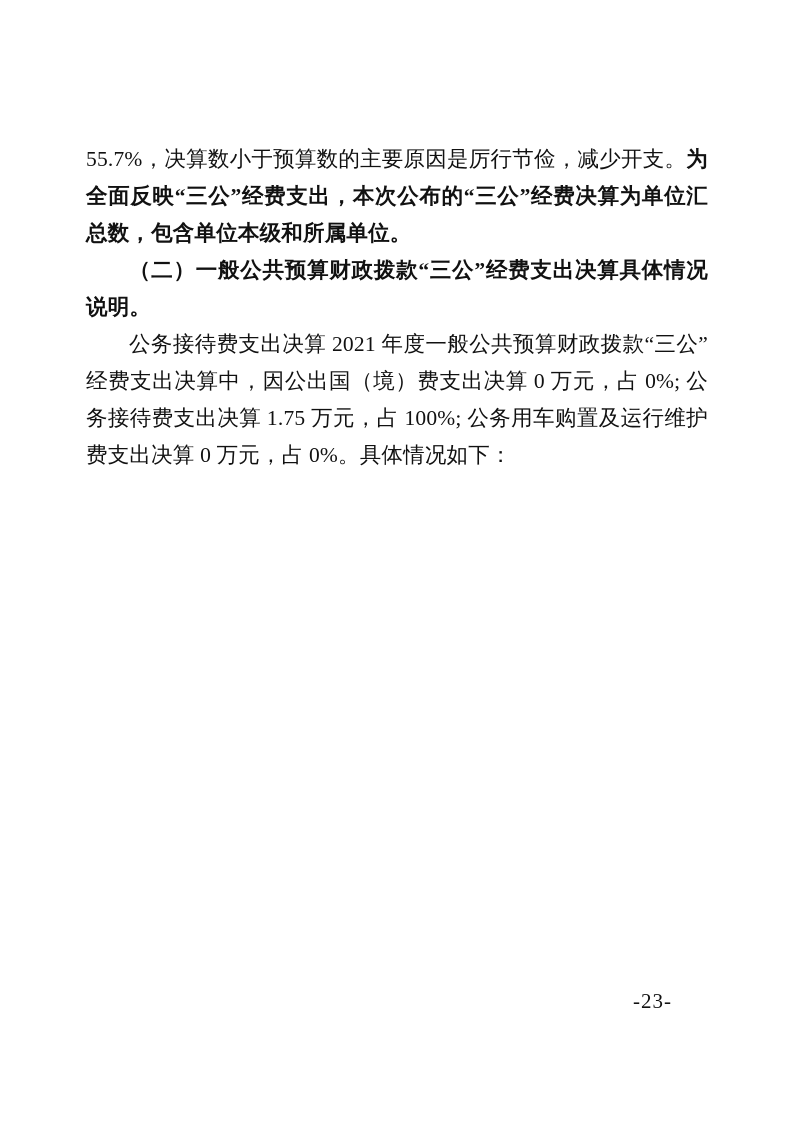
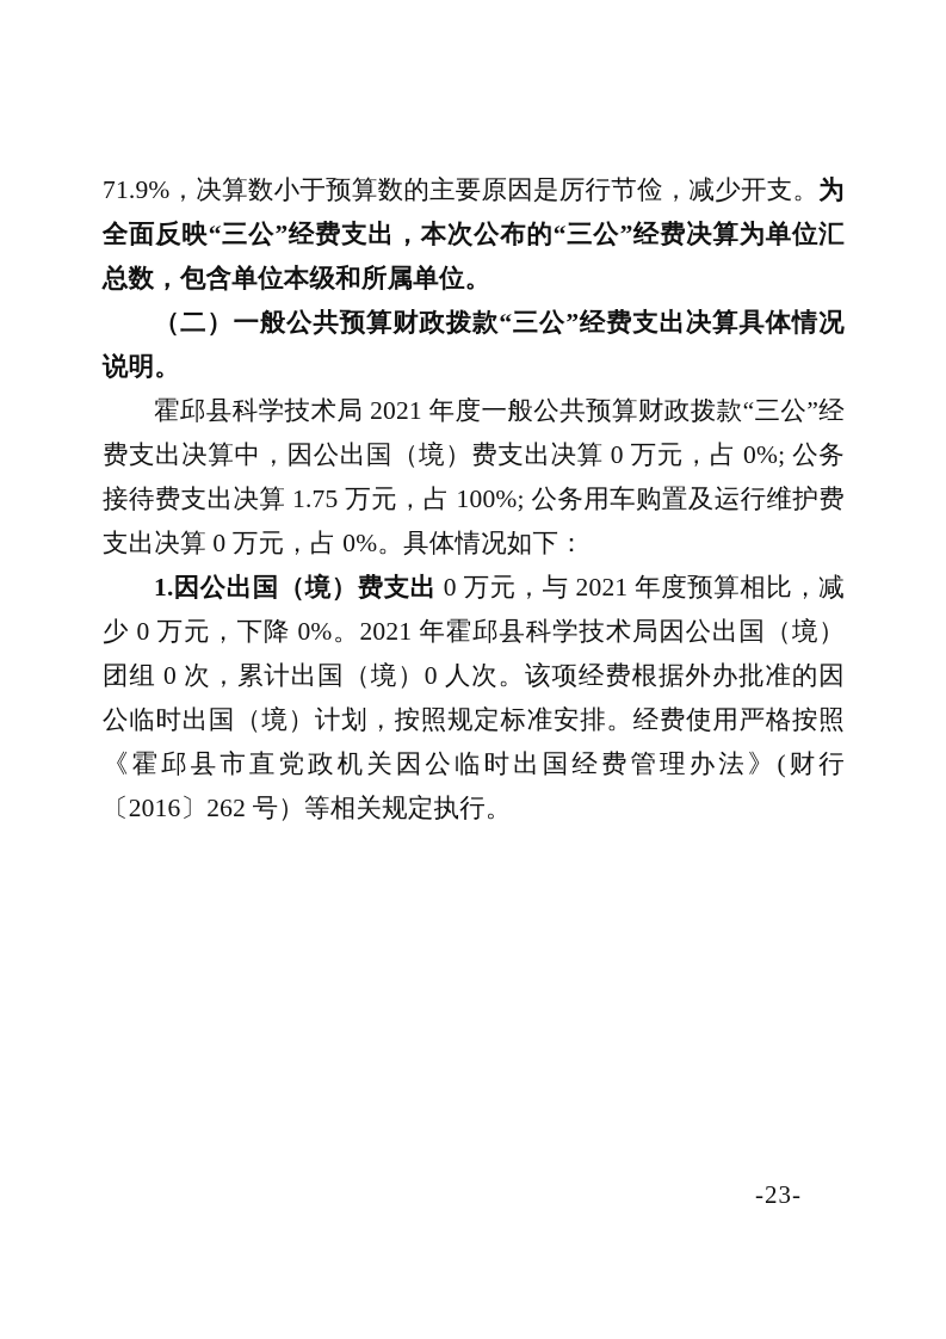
- 55.7%，决算数小于预算数的主要原因是厉行节俭，减少开支。为全面反映“三公”经费支出，本次公布的“三公”经费决算为单位汇总数，包含单位本级和所属单位。
+ 71.9%，决算数小于预算数的主要原因是厉行节俭，减少开支。为全面反映“三公”经费支出，本次公布的“三公”经费决算为单位汇总数，包含单位本级和所属单位。
  （二）一般公共预算财政拨款“三公”经费支出决算具体情况说明。
- 公务接待费支出决算 2021 年度一般公共预算财政拨款“三公”经费支出决算中，因公出国（境）费支出决算 0 万元，占 0%; 公务接待费支出决算 1.75 万元，占 100%; 公务用车购置及运行维护费支出决算 0 万元，占 0%。具体情况如下：
+ 霍邱县科学技术局 2021 年度一般公共预算财政拨款“三公”经费支出决算中，因公出国（境）费支出决算 0 万元，占 0%; 公务接待费支出决算 1.75 万元，占 100%; 公务用车购置及运行维护费支出决算 0 万元，占 0%。具体情况如下：
+ 1.因公出国（境）费支出 0 万元，与 2021 年度预算相比，减少 0 万元，下降 0%。2021 年霍邱县科学技术局因公出国（境）团组 0 次，累计出国（境）0 人次。该项经费根据外办批准的因公临时出国（境）计划，按照规定标准安排。经费使用严格按照《霍邱县市直党政机关因公临时出国经费管理办法》(财行〔2016〕262 号）等相关规定执行。
  -23-
